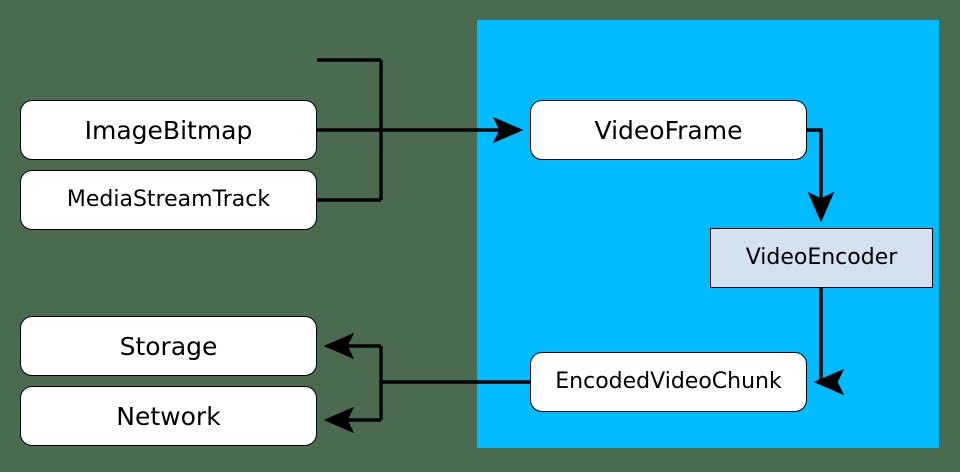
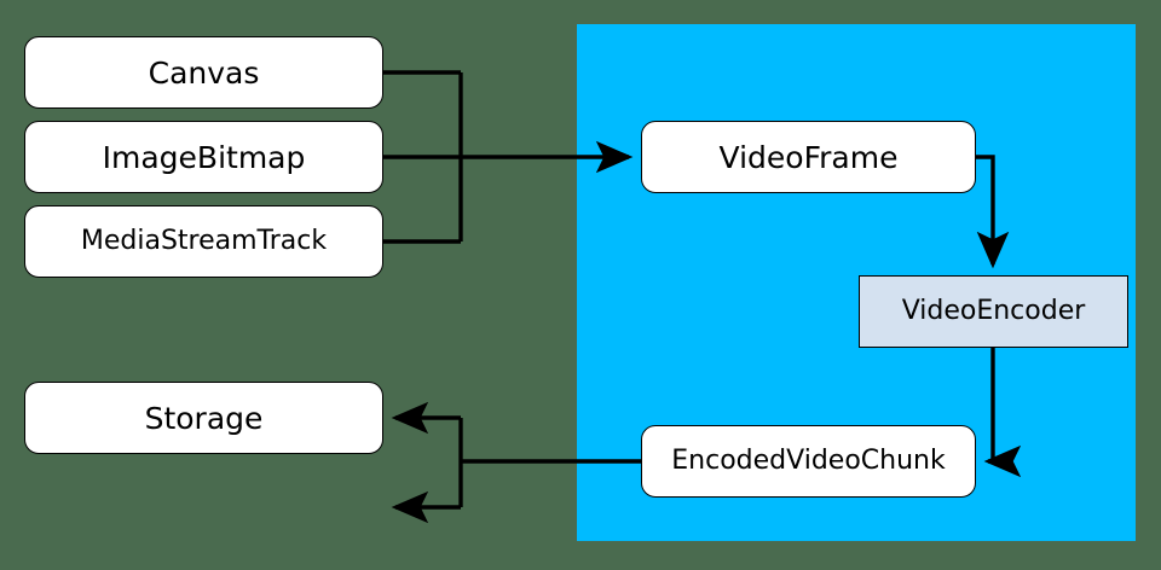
+ Canvas
  ImageBitmap
  MediaStreamTrack
  Storage
- Network
  VideoFrame
  VideoEncoder
  EncodedVideoChunk
